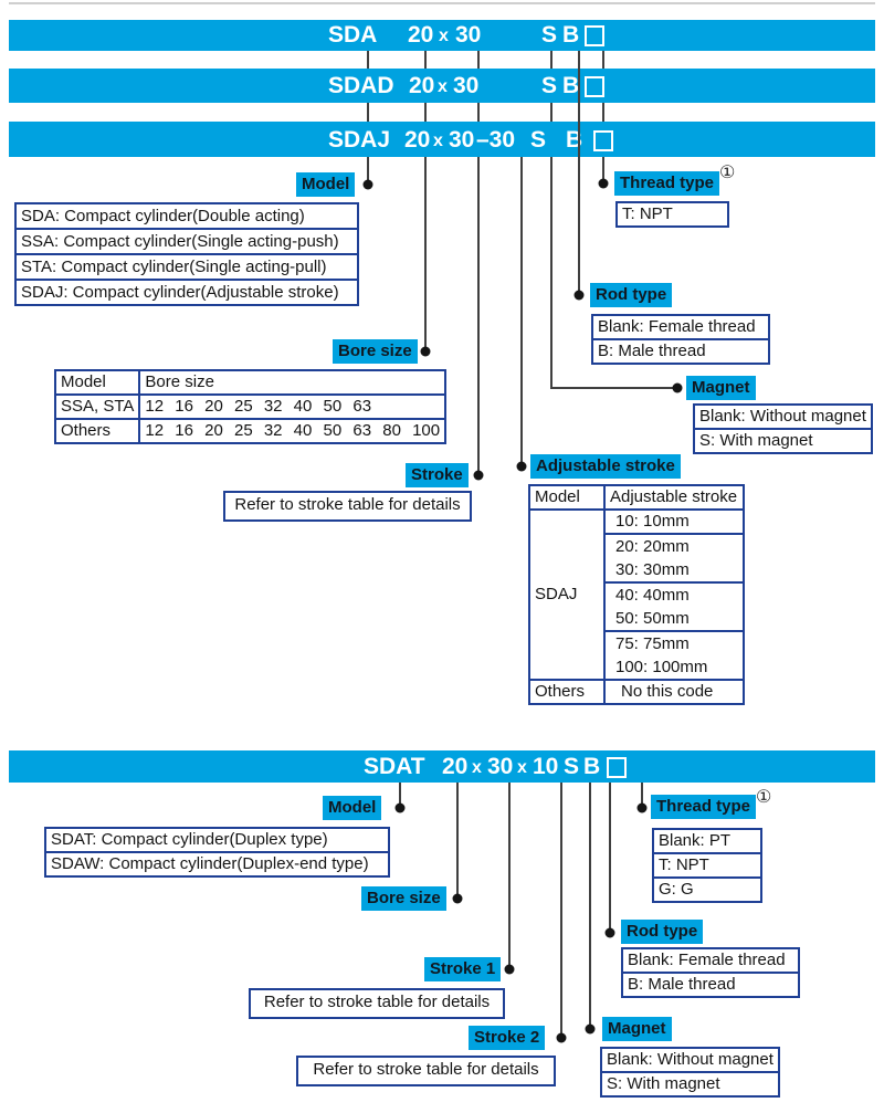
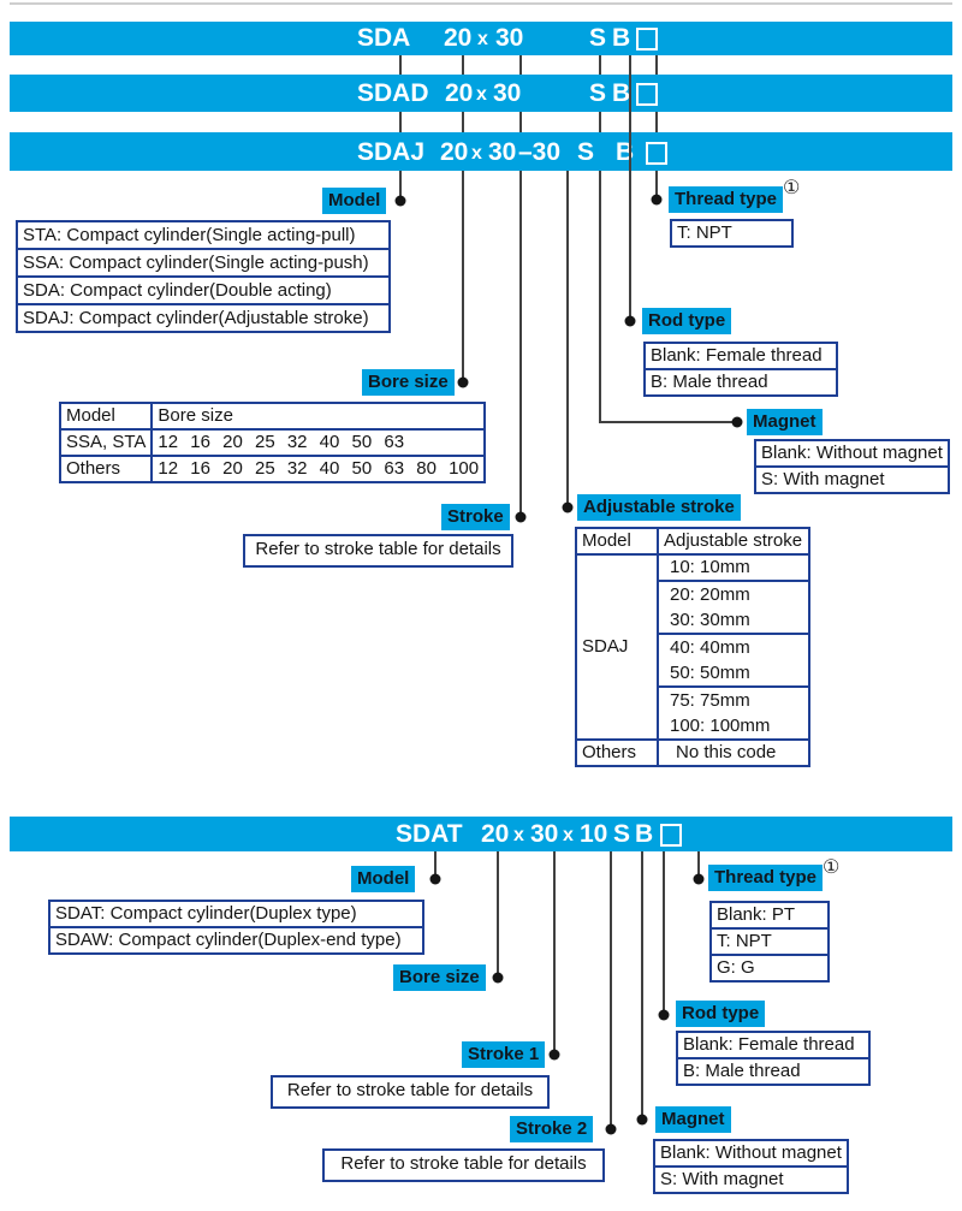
  SDA
  20
  x
  30
  S
  B
  SDAD
  20
  x
  30
  S
  B
  SDAJ
  20
  x
  30
  –30
  S
  B
  Model
  Bore size
  Stroke
  Adjustable stroke
  Magnet
  Rod type
  Thread type
  ①
- SDA: Compact cylinder(Double acting)
+ STA: Compact cylinder(Single acting-pull)
  SSA: Compact cylinder(Single acting-push)
- STA: Compact cylinder(Single acting-pull)
+ SDA: Compact cylinder(Double acting)
  SDAJ: Compact cylinder(Adjustable stroke)
  Model	Bore size
  SSA, STA	12 16 20 25 32 40 50 63
  Others	12 16 20 25 32 40 50 63 80 100
  Refer to stroke table for details
  Model	Adjustable stroke
  SDAJ	10: 10mm
  20: 20mm 30: 30mm
  40: 40mm 50: 50mm
  75: 75mm 100: 100mm
  Others	No this code
  T: NPT
  Blank: Female thread
  B: Male thread
  Blank: Without magnet
  S: With magnet
  SDAT
  20
  x
  30
  x
  10
  S
  B
  Model
  Bore size
  Stroke 1
  Stroke 2
  Magnet
  Rod type
  Thread type
  ①
  SDAT: Compact cylinder(Duplex type)
  SDAW: Compact cylinder(Duplex-end type)
  Blank: PT
  T: NPT
  G: G
  Refer to stroke table for details
  Blank: Female thread
  B: Male thread
  Refer to stroke table for details
  Blank: Without magnet
  S: With magnet
